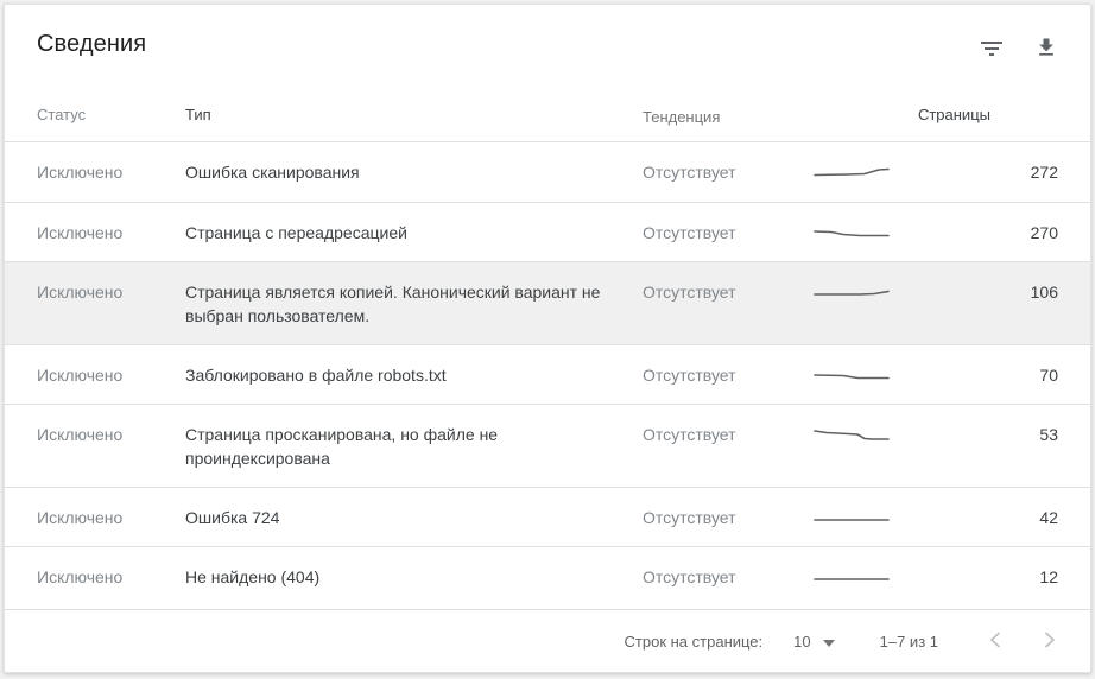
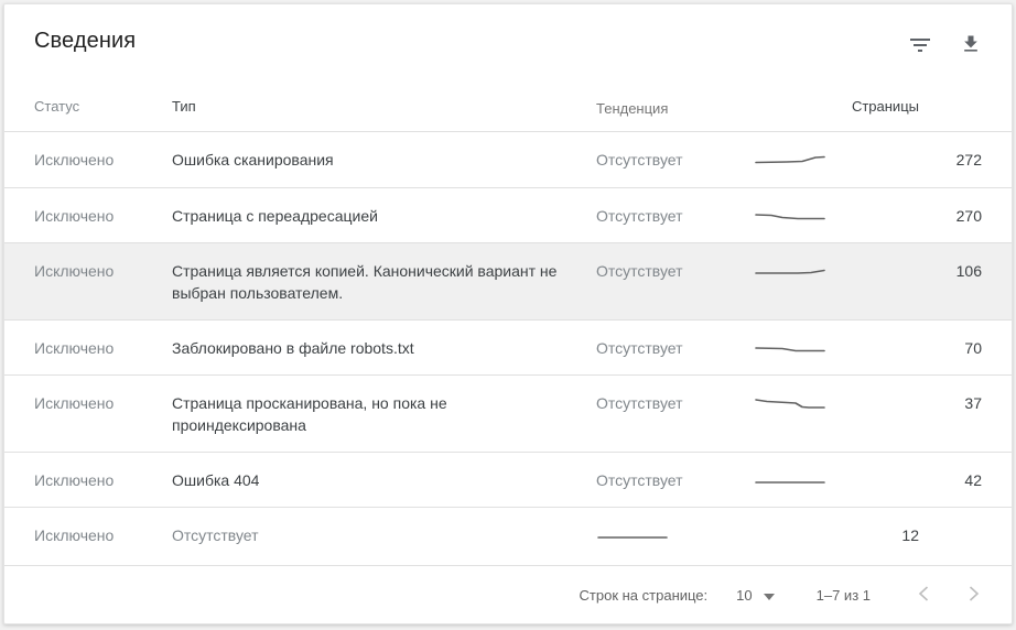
  Сведения
  Статус
  Тип
  Тенденция
  Страницы
  Исключено
  Ошибка сканирования
  Отсутствует
  272
  Исключено
  Страница с переадресацией
  Отсутствует
  270
  Исключено
  Страница является копией. Канонический вариант не выбран пользователем.
  Отсутствует
  106
  Исключено
  Заблокировано в файле robots.txt
  Отсутствует
  70
  Исключено
- Страница просканирована, но файле не проиндексирована
+ Страница просканирована, но пока не проиндексирована
  Отсутствует
- 53
+ 37
  Исключено
- Ошибка 724
+ Ошибка 404
  Отсутствует
  42
  Исключено
- Не найдено (404)
  Отсутствует
  12
  Строк на странице:
  10
  1–7 из 1
